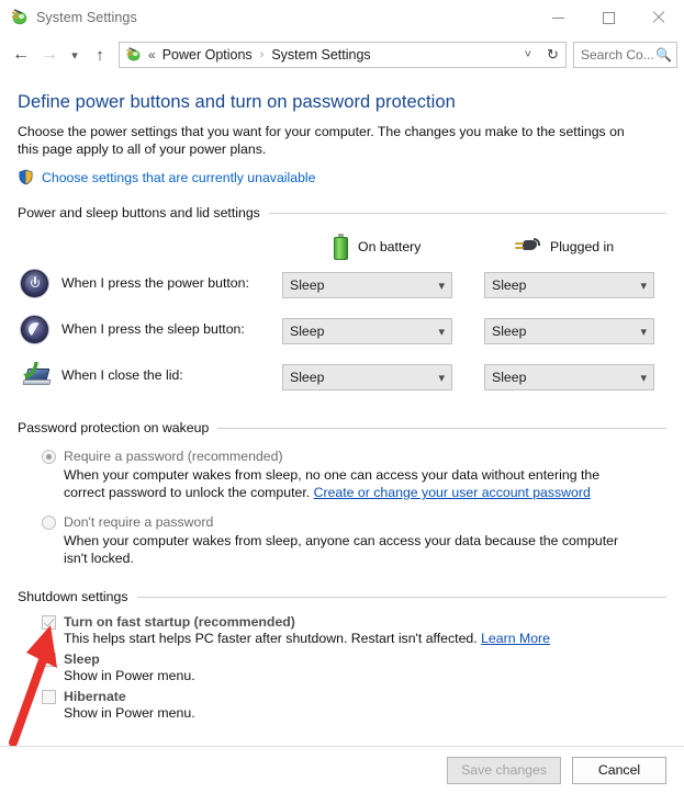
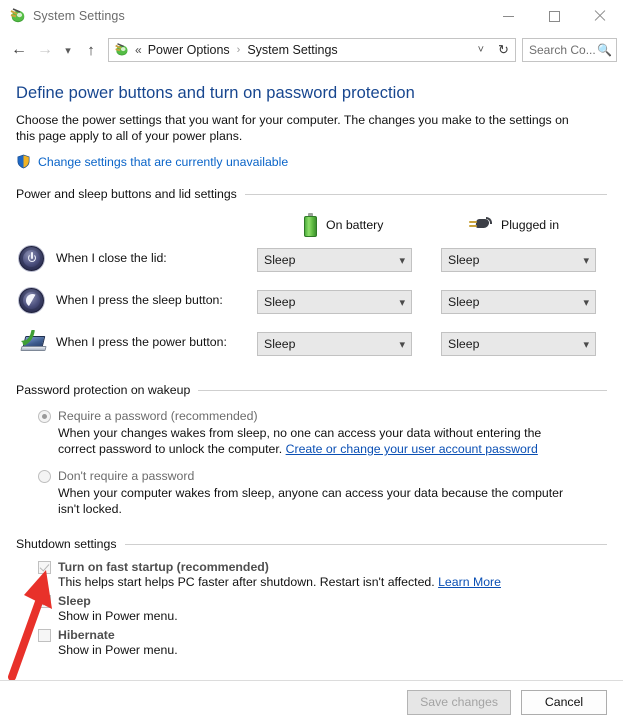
  System Settings
  ←
  →
  ▾
  ↑
  «
  Power Options
  ›
  System Settings
  ˅
  ↻
  Search Co...
  🔍
  Define power buttons and turn on password protection
  Choose the power settings that you want for your computer. The changes you make to the settings on this page apply to all of your power plans.
- Choose settings that are currently unavailable
+ Change settings that are currently unavailable
  Power and sleep buttons and lid settings
  On battery
  Plugged in
- When I press the power button:
+ When I close the lid:
  Sleep
  ▾
  Sleep
  ▾
  When I press the sleep button:
  Sleep
  ▾
  Sleep
  ▾
- When I close the lid:
+ When I press the power button:
  Sleep
  ▾
  Sleep
  ▾
  Password protection on wakeup
  Require a password (recommended)
- When your computer wakes from sleep, no one can access your data without entering the correct password to unlock the computer. Create or change your user account password
+ When your changes wakes from sleep, no one can access your data without entering the correct password to unlock the computer. Create or change your user account password
  Don't require a password
  When your computer wakes from sleep, anyone can access your data because the computer isn't locked.
  Shutdown settings
  Turn on fast startup (recommended)
  This helps start helps PC faster after shutdown. Restart isn't affected. Learn More
  Sleep
  Show in Power menu.
  Hibernate
  Show in Power menu.
  Save changes
  Cancel
